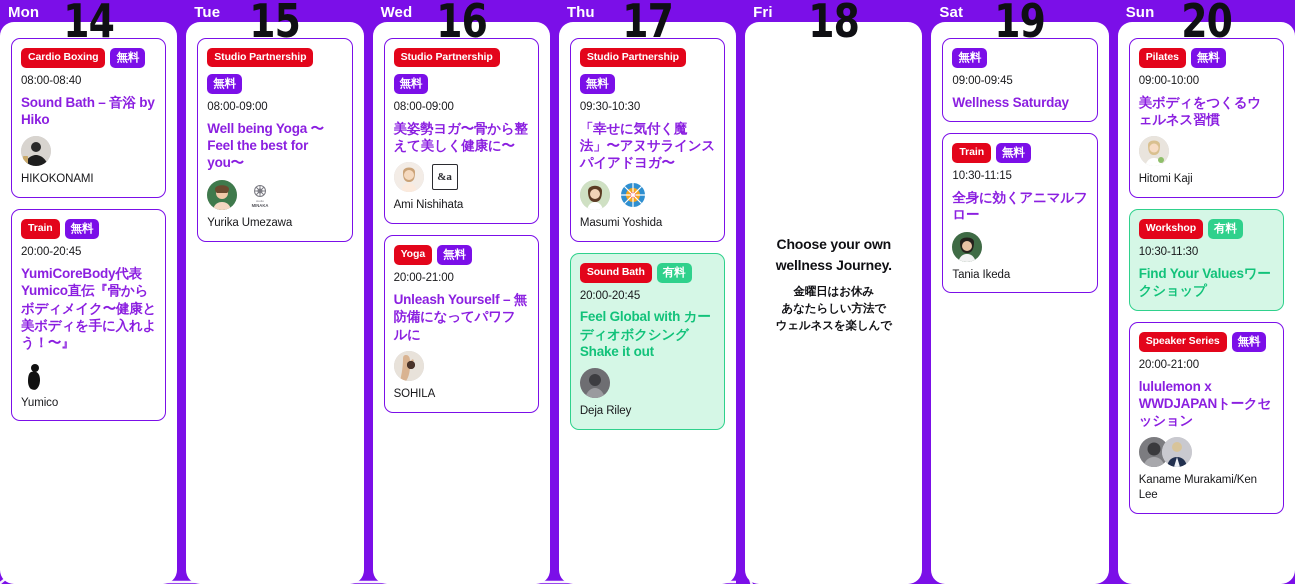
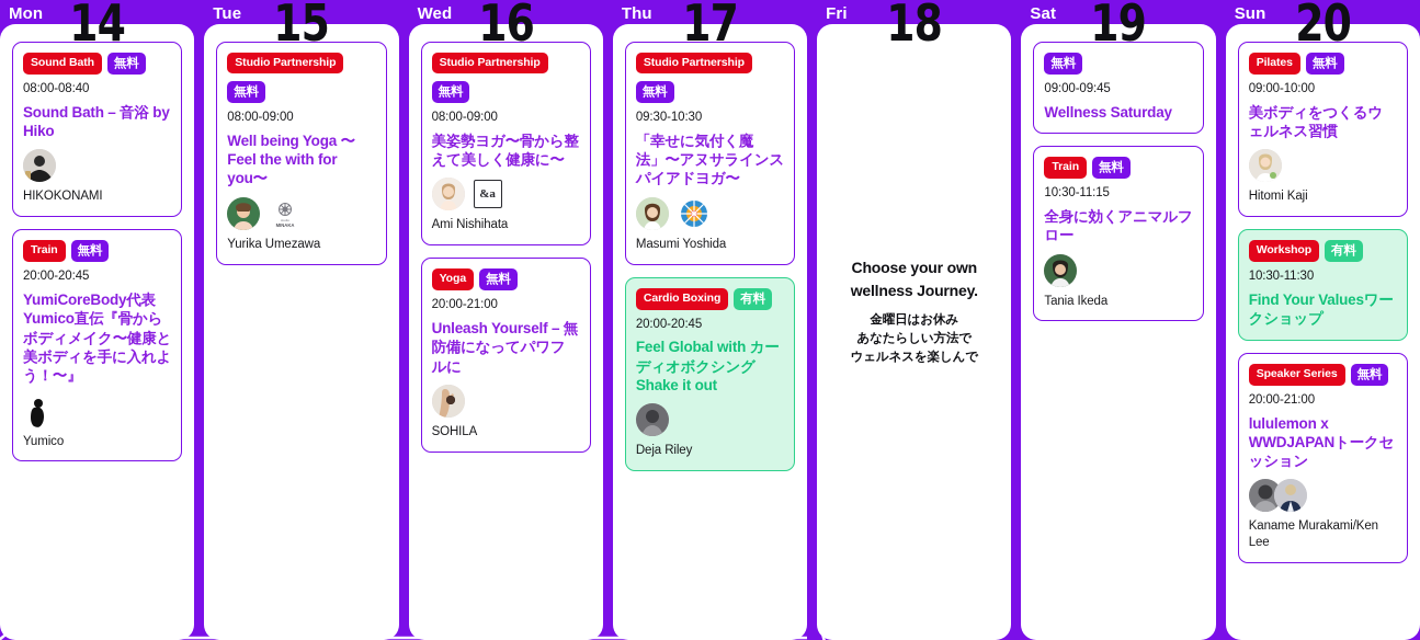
  Mon
  14
- Cardio Boxing
+ Sound Bath
  無料
  08:00-08:40
  Sound Bath – 音浴 by Hiko
  HIKOKONAMI
  Train
  無料
  20:00-20:45
  YumiCoreBody代表Yumico直伝『骨からボディメイク〜健康と美ボディを手に入れよう！〜』
  Yumico
  Tue
  15
  Studio Partnership
  無料
  08:00-09:00
- Well being Yoga 〜Feel the best for you〜
+ Well being Yoga 〜Feel the with for you〜
  Yurika Umezawa
  Wed
  16
  Studio Partnership
  無料
  08:00-09:00
  美姿勢ヨガ〜骨から整えて美しく健康に〜
  &a
  Ami Nishihata
  Yoga
  無料
  20:00-21:00
  Unleash Yourself – 無防備になってパワフルに
  SOHILA
  Thu
  17
  Studio Partnership
  無料
  09:30-10:30
  「幸せに気付く魔法」〜アヌサラインスパイアドヨガ〜
  Masumi Yoshida
- Sound Bath
+ Cardio Boxing
  有料
  20:00-20:45
  Feel Global with カーディオボクシング Shake it out
  Deja Riley
  Fri
  18
  Choose your own wellness Journey.
  金曜日はお休み
  あなたらしい方法で
  ウェルネスを楽しんで
  Sat
  19
  無料
  09:00-09:45
  Wellness Saturday
  Train
  無料
  10:30-11:15
  全身に効くアニマルフロー
  Tania Ikeda
  Sun
  20
  Pilates
  無料
  09:00-10:00
  美ボディをつくるウェルネス習慣
  Hitomi Kaji
  Workshop
  有料
  10:30-11:30
  Find Your Valuesワークショップ
  Speaker Series
  無料
  20:00-21:00
  lululemon x WWDJAPANトークセッション
  Kaname Murakami/Ken Lee
